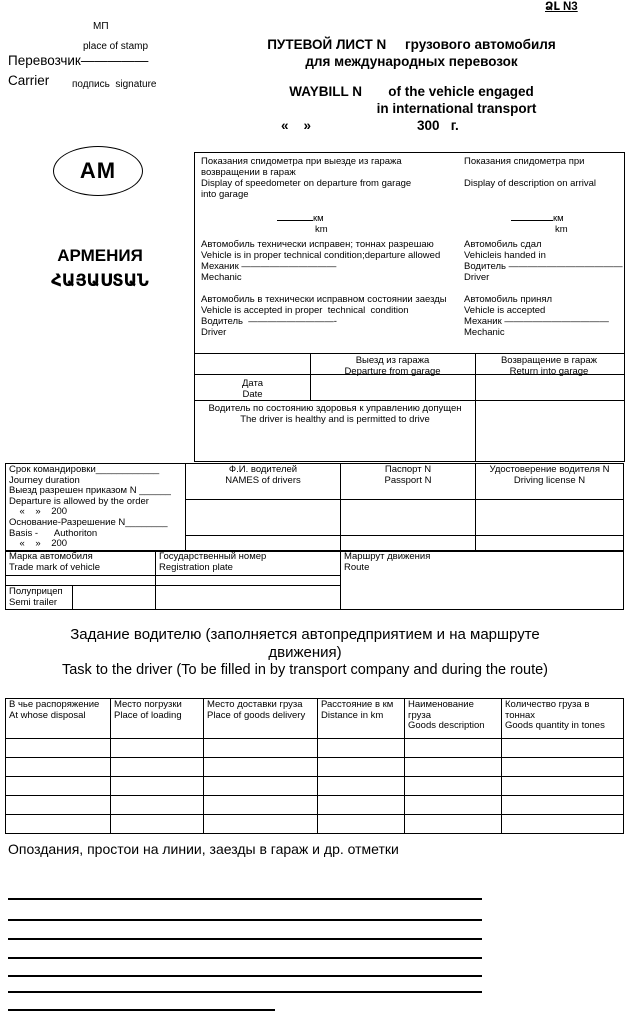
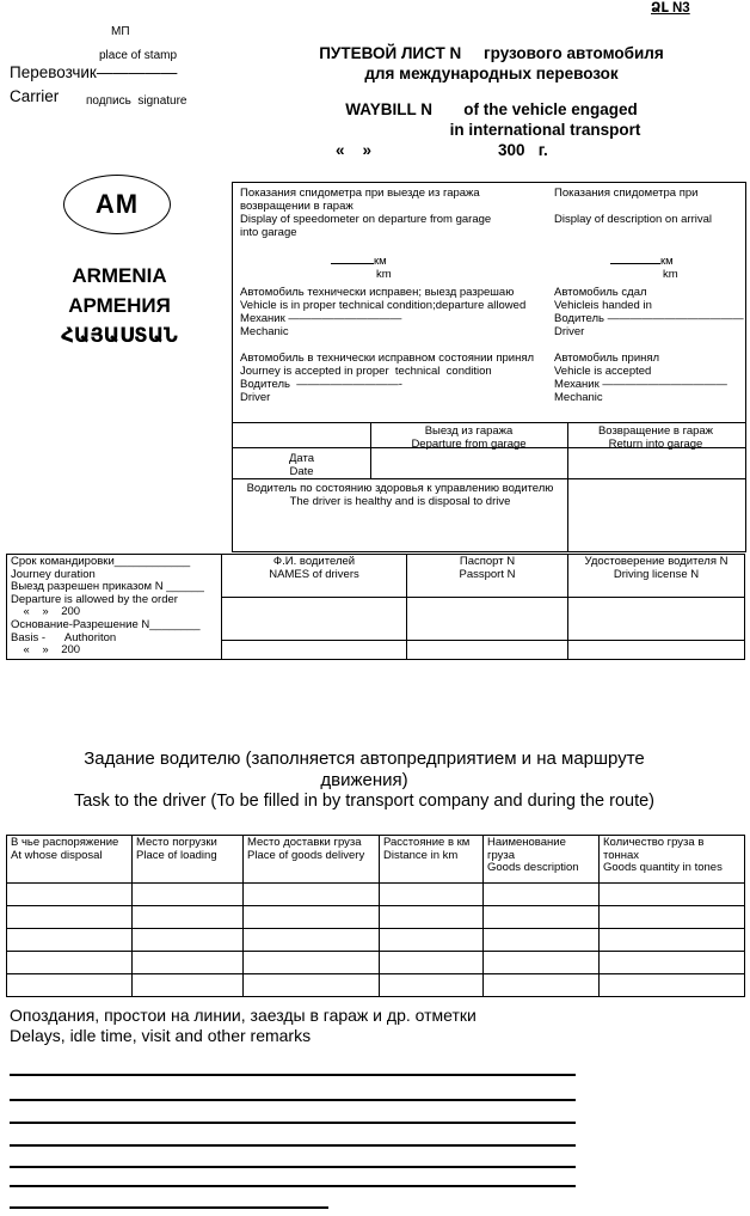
  ՁԼ N3
  МП
  place of stamp
  Перевозчик—————
  Carrier
  подпись signature
  ПУТЕВОЙ ЛИСТ N грузового автомобиля
  для международных перевозок
  WAYBILL N of the vehicle engaged
  in international transport
  « »
  300 г.
  AM
+ ARMENIA
  АРМЕНИЯ
  ՀԱՅԱՍՏԱՆ
  Показания спидометра при выезде из гаража
  возвращении в гараж
  Display of speedometer on departure from garage
  into garage
  Показания спидометра при
  Display of description on arrival
  км
  km
  км
  km
- Автомобиль технически исправен; тоннах разрешаю
+ Автомобиль технически исправен; выезд разрешаю
  Vehicle is in proper technical condition;departure allowed
  Механик ——————————
  Mechanic
  Автомобиль сдал
  Vehicleis handed in
  Водитель ————————————
  Driver
- Автомобиль в технически исправном состоянии заезды
+ Автомобиль в технически исправном состоянии принял
- Vehicle is accepted in proper technical condition
+ Journey is accepted in proper technical condition
  Водитель —————————-
  Driver
  Автомобиль принял
  Vehicle is accepted
  Механик ———————————
  Mechanic
  Выезд из гаража
  Departure from garage
  Возвращение в гараж
  Return into garage
  Дата
  Date
- Водитель по состоянию здоровья к управлению допущен
+ Водитель по состоянию здоровья к управлению водителю
- The driver is healthy and is permitted to drive
+ The driver is healthy and is disposal to drive
  Срок командировки____________ Journey duration Выезд разрешен приказом N ______ Departure is allowed by the order « » 200 Основание-Разрешение N________ Basis - Authoriton « » 200	Ф.И. водителей NAMES of drivers	Паспорт N Passport N	Удостоверение водителя N Driving license N
- Марка автомобиля Trade mark of vehicle	Государственный номер Registration plate	Маршрут движения Route
- Полуприцеп Semi trailer
  Задание водителю (заполняется автопредприятием и на маршруте
  движения)
  Task to the driver (To be filled in by transport company and during the route)
  В чье распоряжение At whose disposal	Место погрузки Place of loading	Место доставки груза Place of goods delivery	Расстояние в км Distance in km	Наименование груза Goods description	Количество груза в тоннах Goods quantity in tones
  Опоздания, простои на линии, заезды в гараж и др. отметки
+ Delays, idle time, visit and other remarks
